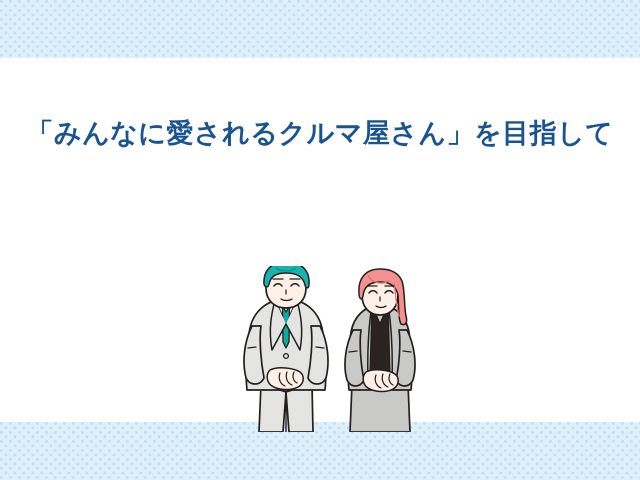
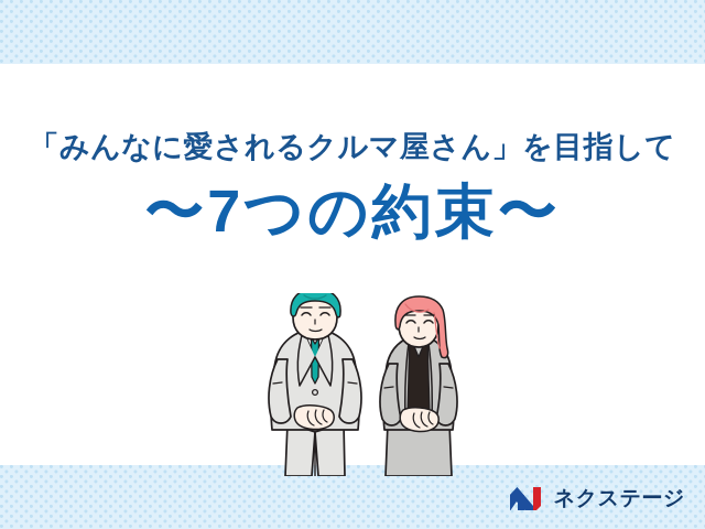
  「みんなに愛されるクルマ屋さん」を目指して
+ 〜7つの約束〜
+ ネクステージ
